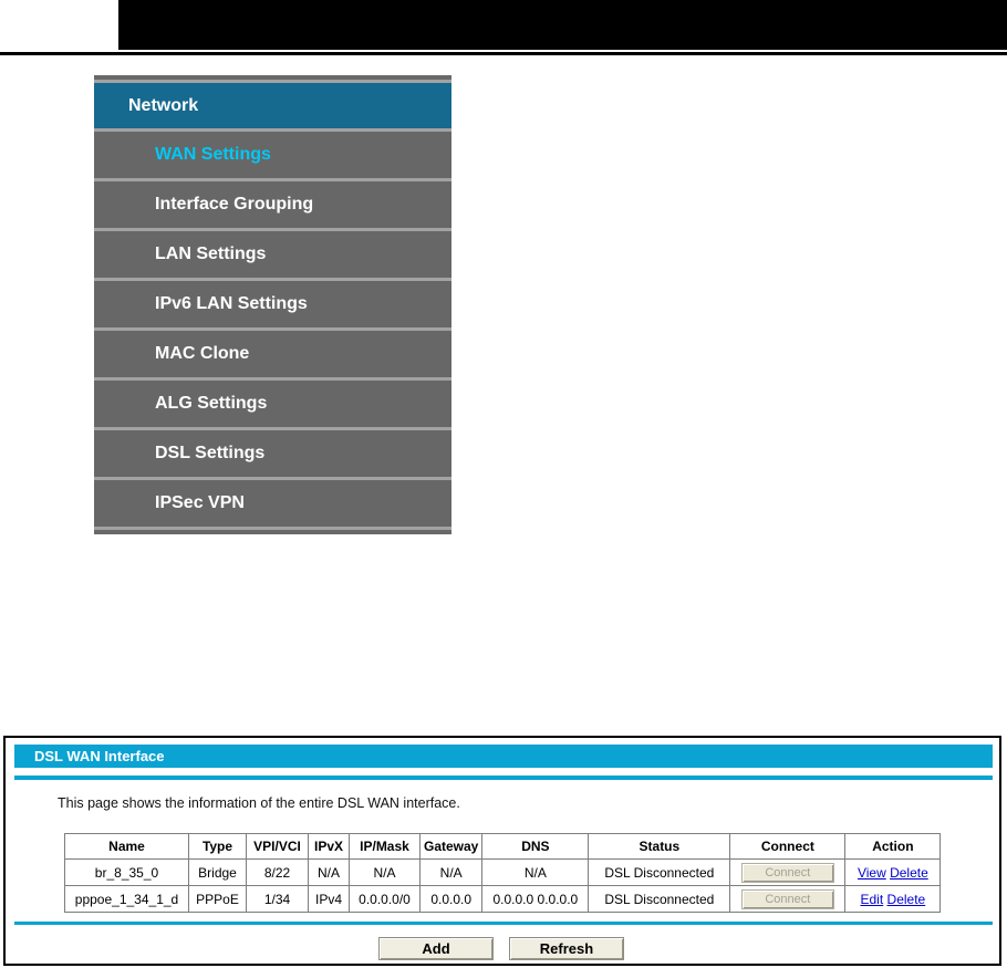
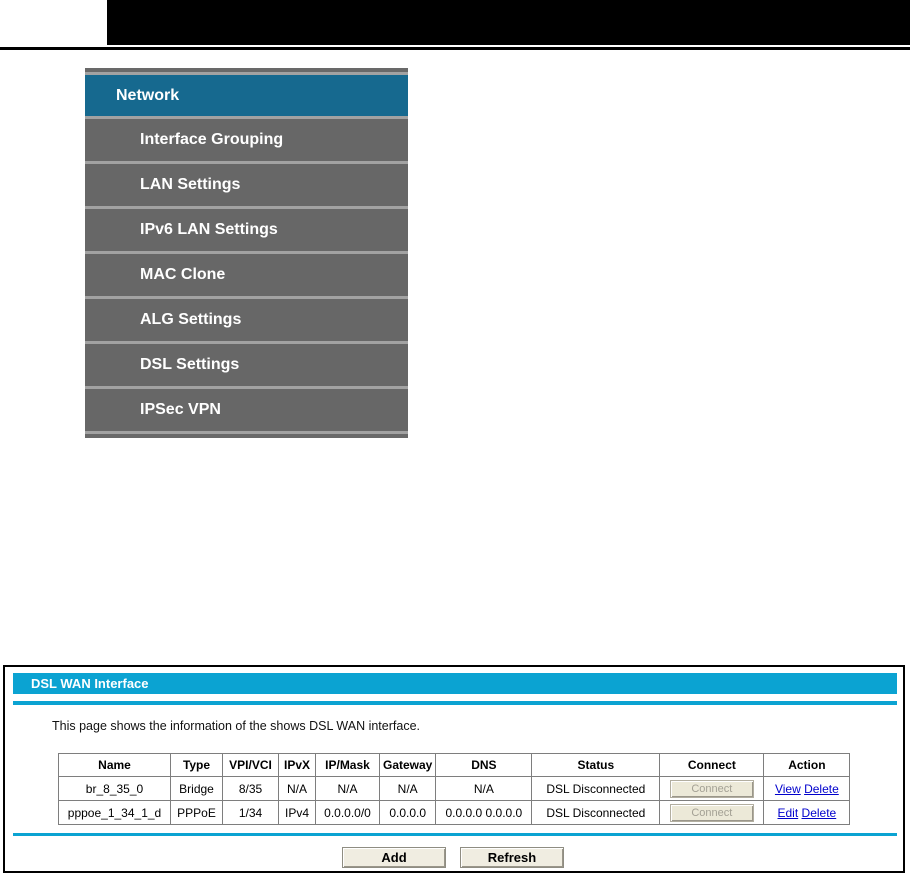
  Network
- WAN Settings
  Interface Grouping
  LAN Settings
  IPv6 LAN Settings
  MAC Clone
  ALG Settings
  DSL Settings
  IPSec VPN
  DSL WAN Interface
- This page shows the information of the entire DSL WAN interface.
+ This page shows the information of the shows DSL WAN interface.
  Name	Type	VPI/VCI	IPvX	IP/Mask	Gateway	DNS	Status	Connect	Action
- br_8_35_0	Bridge	8/22	N/A	N/A	N/A	N/A	DSL Disconnected	Connect	View Delete
+ br_8_35_0	Bridge	8/35	N/A	N/A	N/A	N/A	DSL Disconnected	Connect	View Delete
  pppoe_1_34_1_d	PPPoE	1/34	IPv4	0.0.0.0/0	0.0.0.0	0.0.0.0 0.0.0.0	DSL Disconnected	Connect	Edit Delete
  Add
  Refresh
